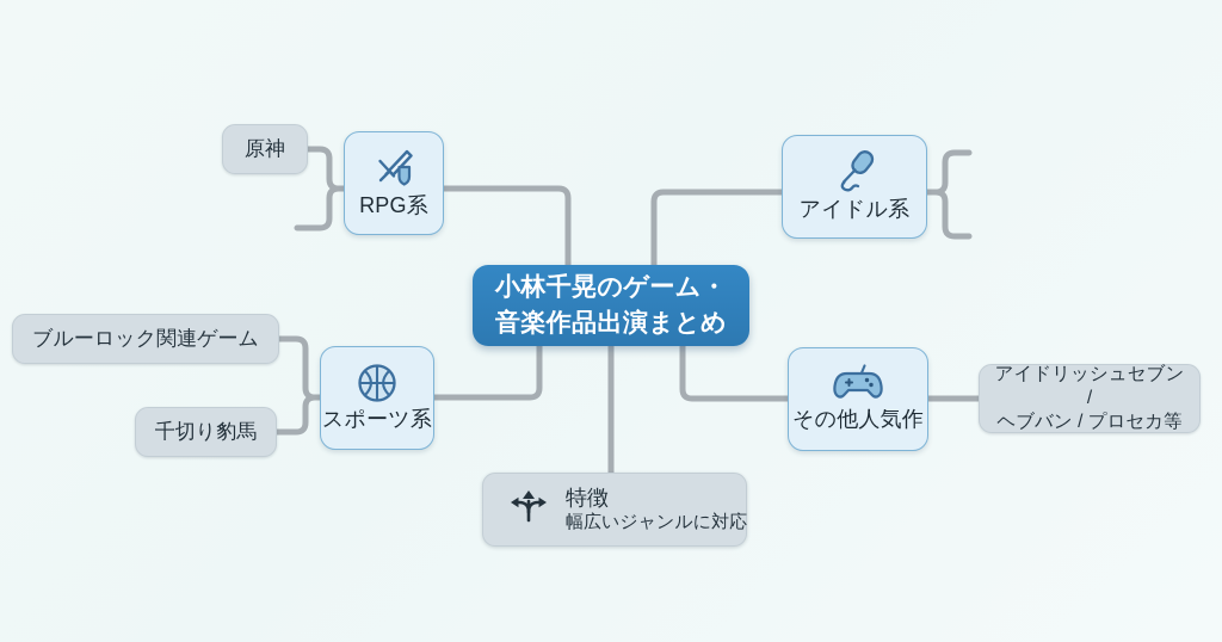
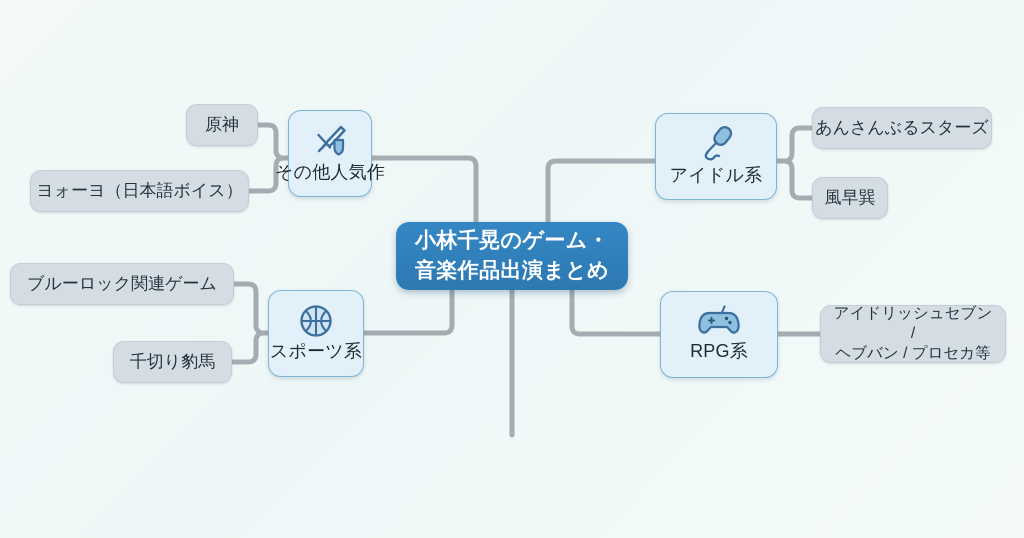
  原神
+ ヨォーヨ（日本語ボイス）
  ブルーロック関連ゲーム
  千切り豹馬
+ あんさんぶるスターズ
+ 風早巽
  アイドリッシュセブン /
  ヘブバン / プロセカ等
- RPG系
+ その他人気作
  アイドル系
  スポーツ系
- その他人気作
+ RPG系
  小林千晃のゲーム・
  音楽作品出演まとめ
- 特徴
- 幅広いジャンルに対応
